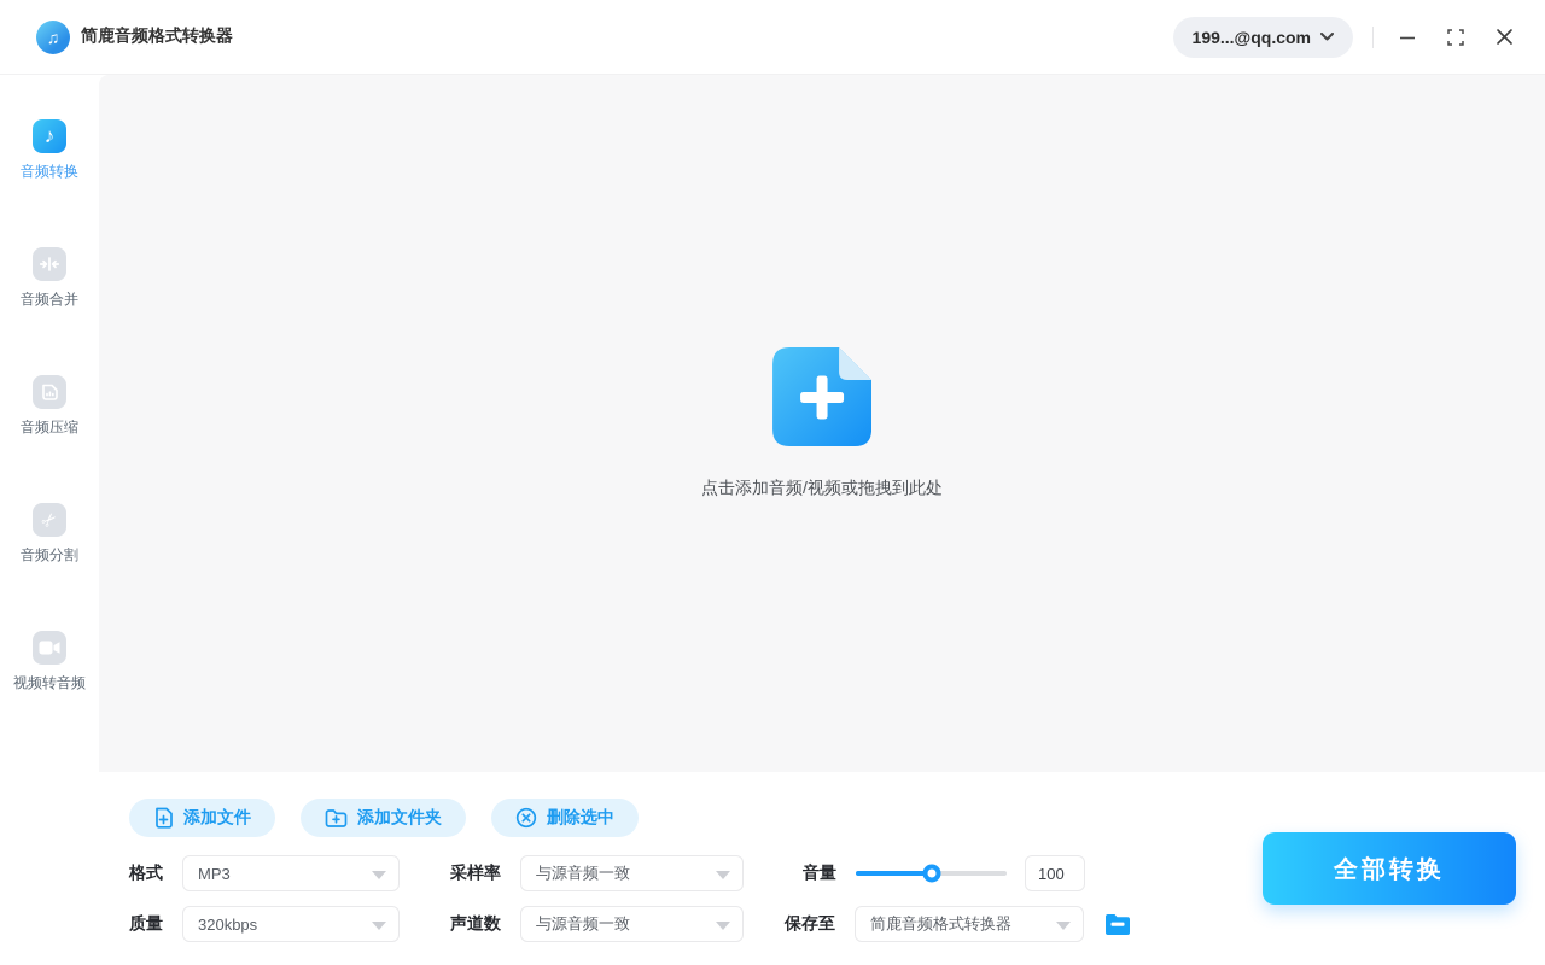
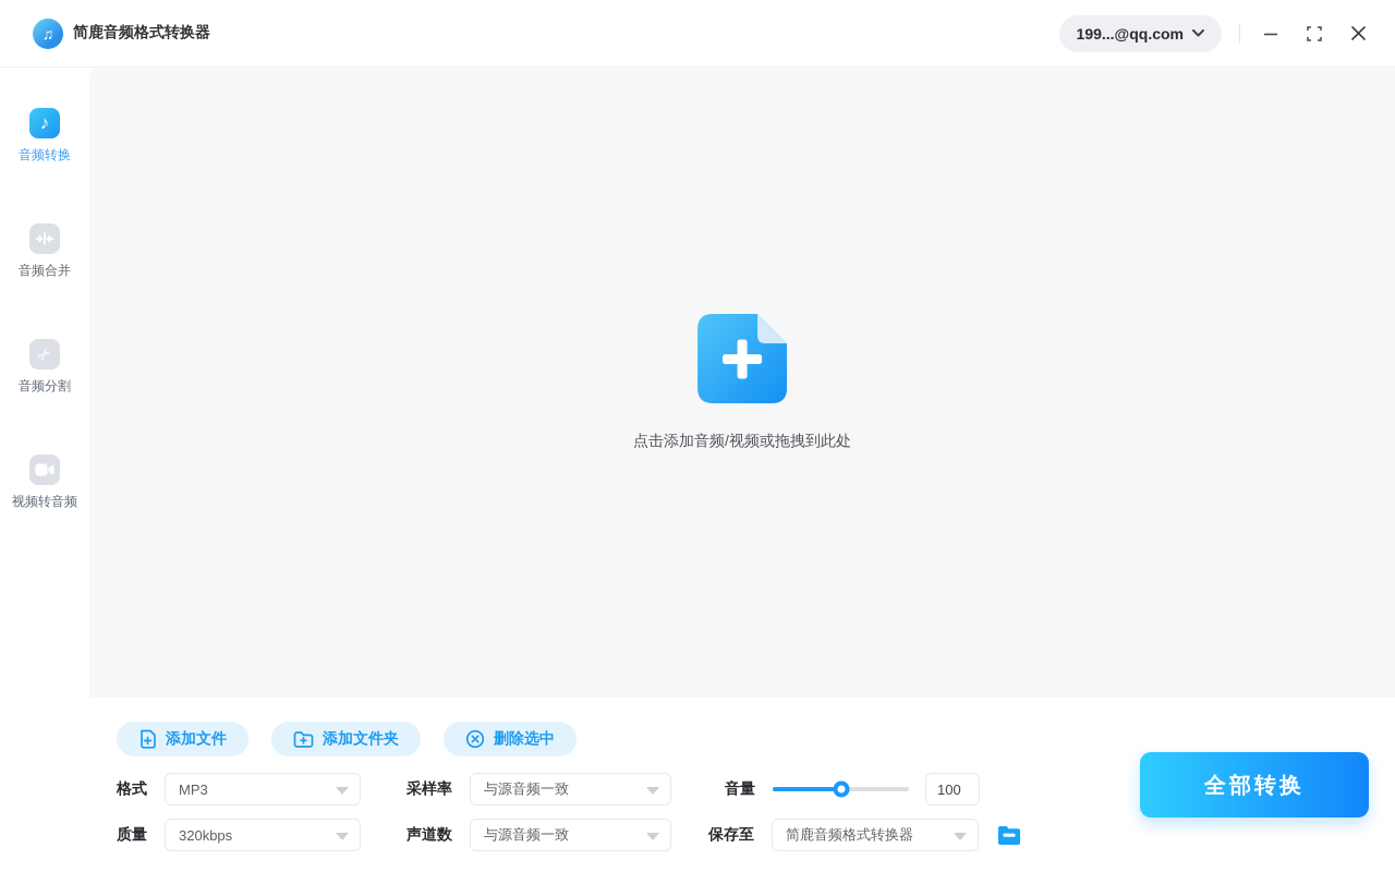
  ♫
  简鹿音频格式转换器
  199...@qq.com
  ♪
  音频转换
  音频合并
- 音频压缩
  音频分割
  视频转音频
  点击添加音频/视频或拖拽到此处
  添加文件
  添加文件夹
  删除选中
  格式
  MP3
  采样率
  与源音频一致
  音量
  100
  质量
  320kbps
  声道数
  与源音频一致
  保存至
  简鹿音频格式转换器
  全部转换
